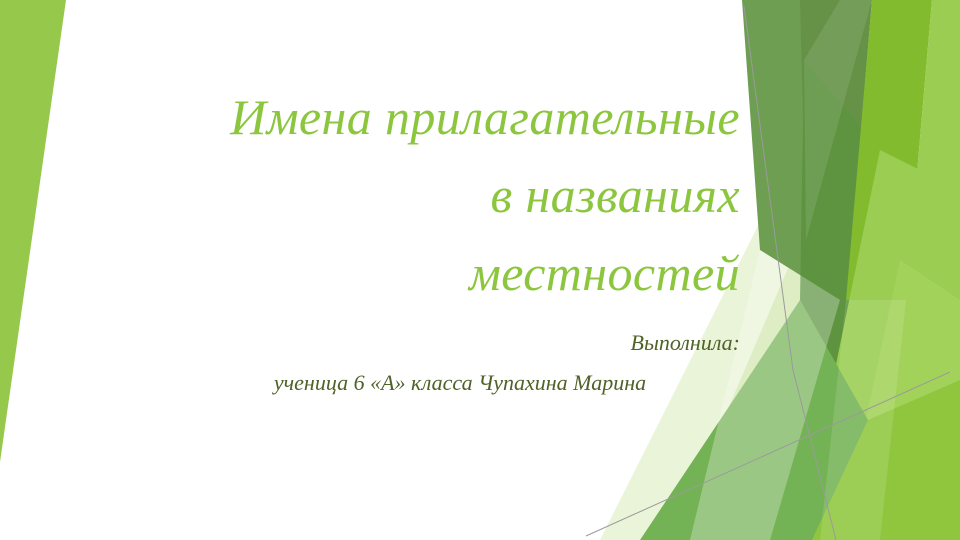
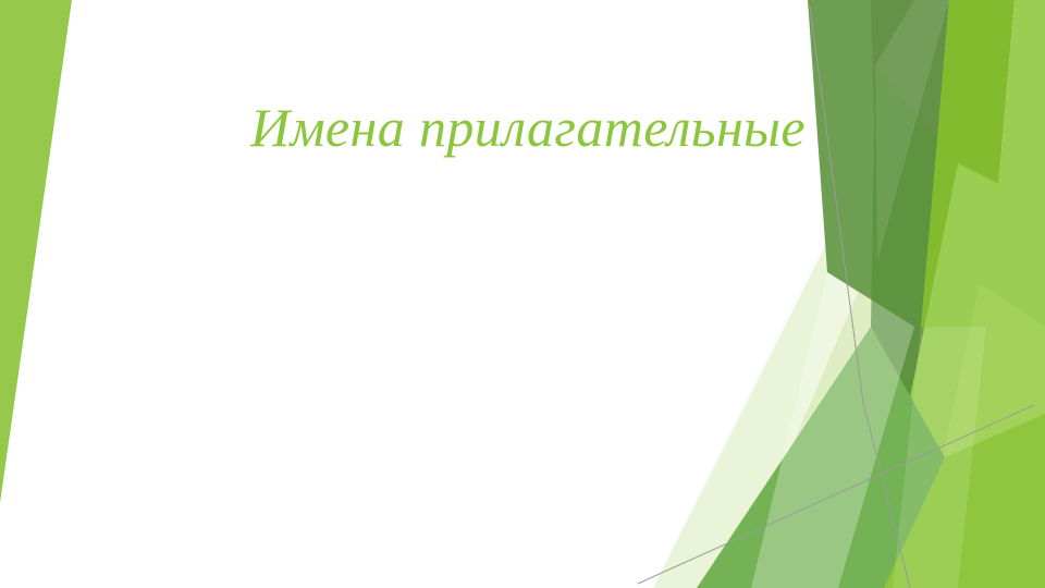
  Имена прилагательные
- в названиях
- местностей
- Выполнила:
- ученица 6 «А» класса Чупахина Марина
